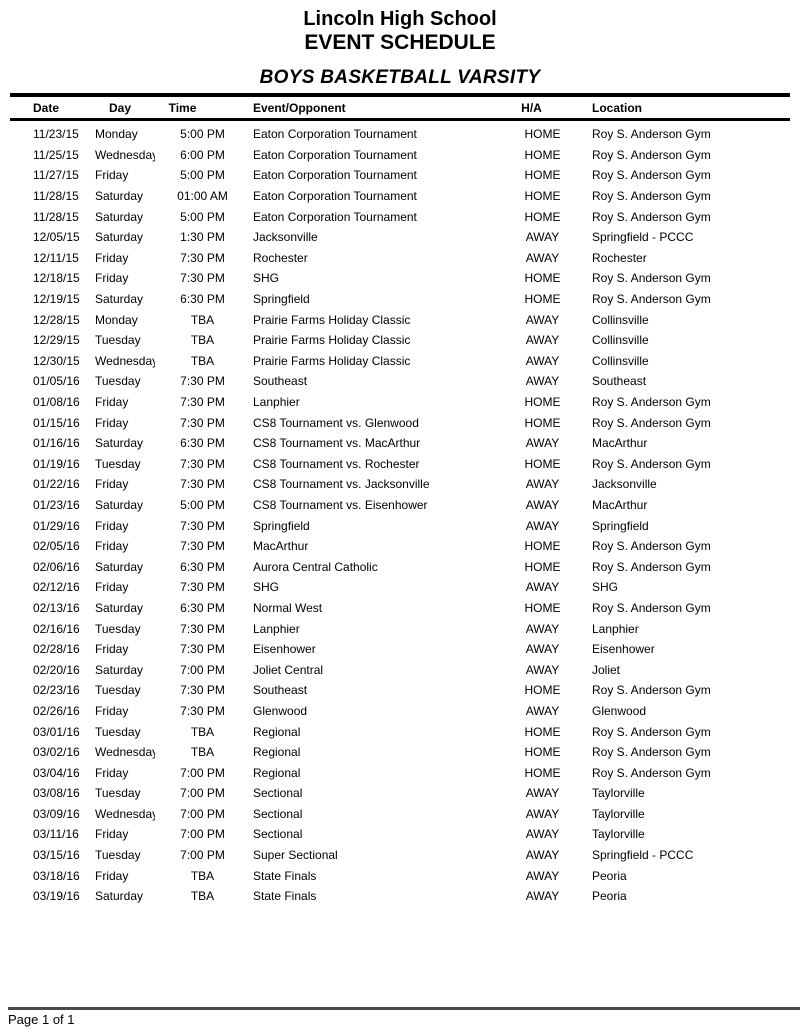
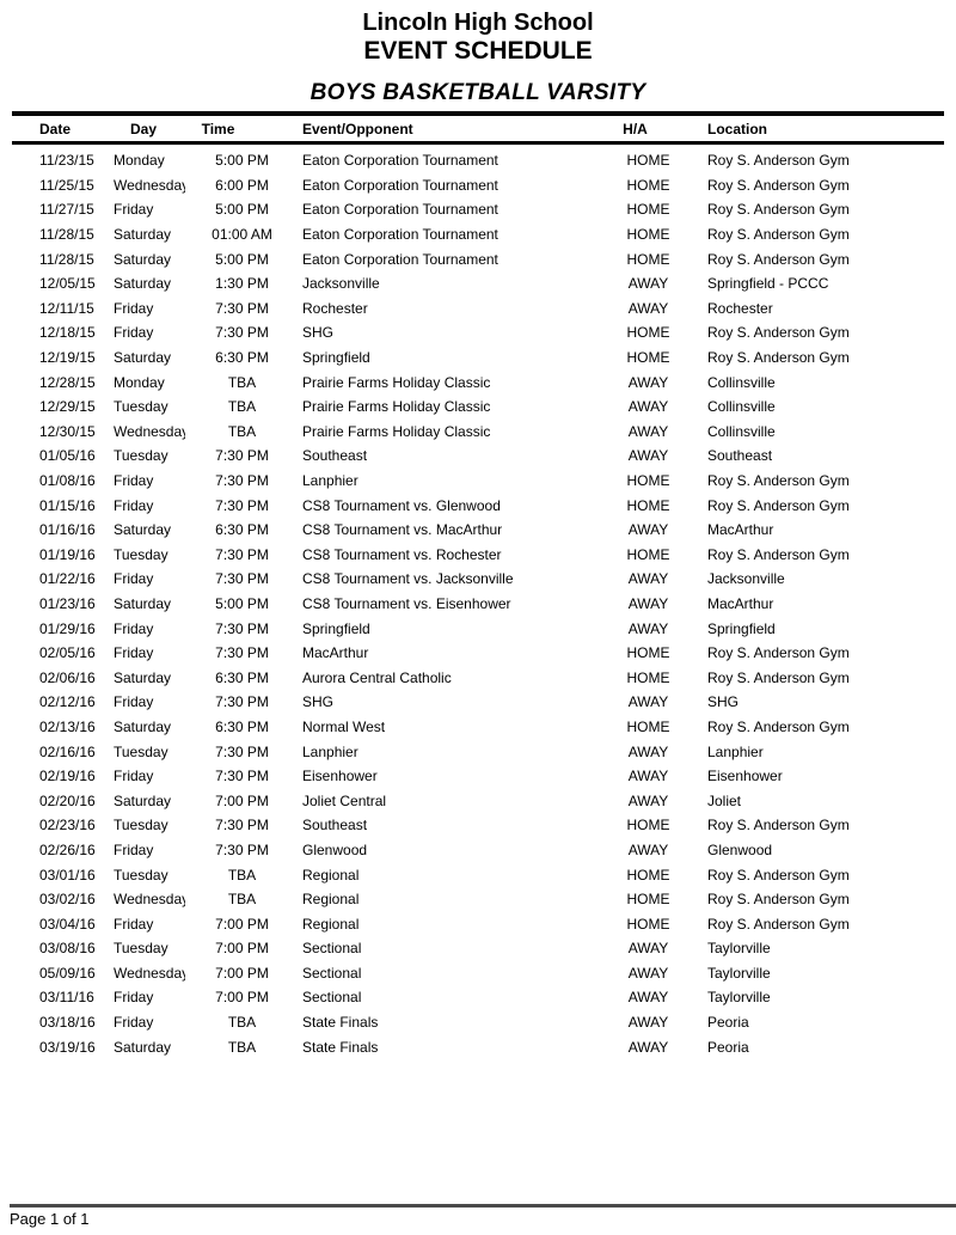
  Lincoln High School
  EVENT SCHEDULE
  BOYS BASKETBALL VARSITY
  Date	Day	Time	Event/Opponent	H/A	Location
  11/23/15	Monday	5:00 PM	Eaton Corporation Tournament	HOME	Roy S. Anderson Gym
  11/25/15	Wednesda	6:00 PM	Eaton Corporation Tournament	HOME	Roy S. Anderson Gym
  11/27/15	Friday	5:00 PM	Eaton Corporation Tournament	HOME	Roy S. Anderson Gym
  11/28/15	Saturday	01:00 AM	Eaton Corporation Tournament	HOME	Roy S. Anderson Gym
  11/28/15	Saturday	5:00 PM	Eaton Corporation Tournament	HOME	Roy S. Anderson Gym
  12/05/15	Saturday	1:30 PM	Jacksonville	AWAY	Springfield - PCCC
  12/11/15	Friday	7:30 PM	Rochester	AWAY	Rochester
  12/18/15	Friday	7:30 PM	SHG	HOME	Roy S. Anderson Gym
  12/19/15	Saturday	6:30 PM	Springfield	HOME	Roy S. Anderson Gym
  12/28/15	Monday	TBA	Prairie Farms Holiday Classic	AWAY	Collinsville
  12/29/15	Tuesday	TBA	Prairie Farms Holiday Classic	AWAY	Collinsville
  12/30/15	Wednesda	TBA	Prairie Farms Holiday Classic	AWAY	Collinsville
  01/05/16	Tuesday	7:30 PM	Southeast	AWAY	Southeast
  01/08/16	Friday	7:30 PM	Lanphier	HOME	Roy S. Anderson Gym
  01/15/16	Friday	7:30 PM	CS8 Tournament vs. Glenwood	HOME	Roy S. Anderson Gym
  01/16/16	Saturday	6:30 PM	CS8 Tournament vs. MacArthur	AWAY	MacArthur
  01/19/16	Tuesday	7:30 PM	CS8 Tournament vs. Rochester	HOME	Roy S. Anderson Gym
  01/22/16	Friday	7:30 PM	CS8 Tournament vs. Jacksonville	AWAY	Jacksonville
  01/23/16	Saturday	5:00 PM	CS8 Tournament vs. Eisenhower	AWAY	MacArthur
  01/29/16	Friday	7:30 PM	Springfield	AWAY	Springfield
  02/05/16	Friday	7:30 PM	MacArthur	HOME	Roy S. Anderson Gym
  02/06/16	Saturday	6:30 PM	Aurora Central Catholic	HOME	Roy S. Anderson Gym
  02/12/16	Friday	7:30 PM	SHG	AWAY	SHG
  02/13/16	Saturday	6:30 PM	Normal West	HOME	Roy S. Anderson Gym
  02/16/16	Tuesday	7:30 PM	Lanphier	AWAY	Lanphier
- 02/28/16	Friday	7:30 PM	Eisenhower	AWAY	Eisenhower
+ 02/19/16	Friday	7:30 PM	Eisenhower	AWAY	Eisenhower
  02/20/16	Saturday	7:00 PM	Joliet Central	AWAY	Joliet
  02/23/16	Tuesday	7:30 PM	Southeast	HOME	Roy S. Anderson Gym
  02/26/16	Friday	7:30 PM	Glenwood	AWAY	Glenwood
  03/01/16	Tuesday	TBA	Regional	HOME	Roy S. Anderson Gym
  03/02/16	Wednesda	TBA	Regional	HOME	Roy S. Anderson Gym
  03/04/16	Friday	7:00 PM	Regional	HOME	Roy S. Anderson Gym
  03/08/16	Tuesday	7:00 PM	Sectional	AWAY	Taylorville
- 03/09/16	Wednesda	7:00 PM	Sectional	AWAY	Taylorville
+ 05/09/16	Wednesda	7:00 PM	Sectional	AWAY	Taylorville
  03/11/16	Friday	7:00 PM	Sectional	AWAY	Taylorville
- 03/15/16	Tuesday	7:00 PM	Super Sectional	AWAY	Springfield - PCCC
  03/18/16	Friday	TBA	State Finals	AWAY	Peoria
  03/19/16	Saturday	TBA	State Finals	AWAY	Peoria
  Page 1 of 1
